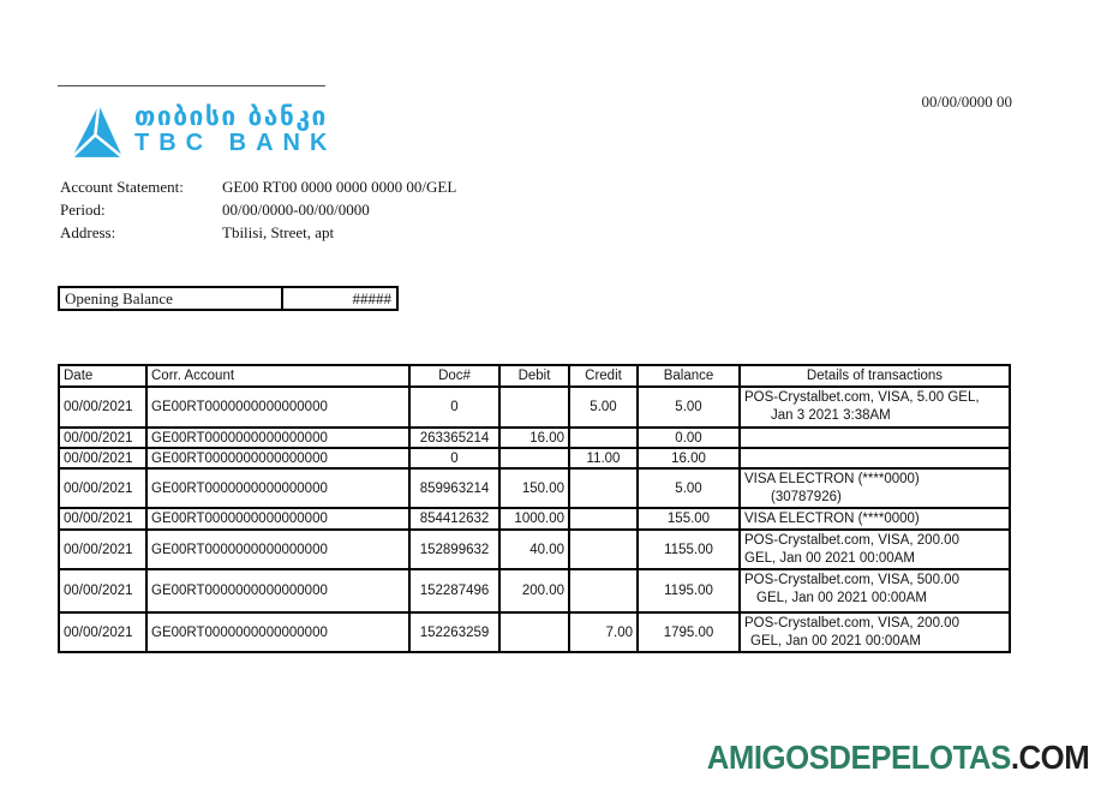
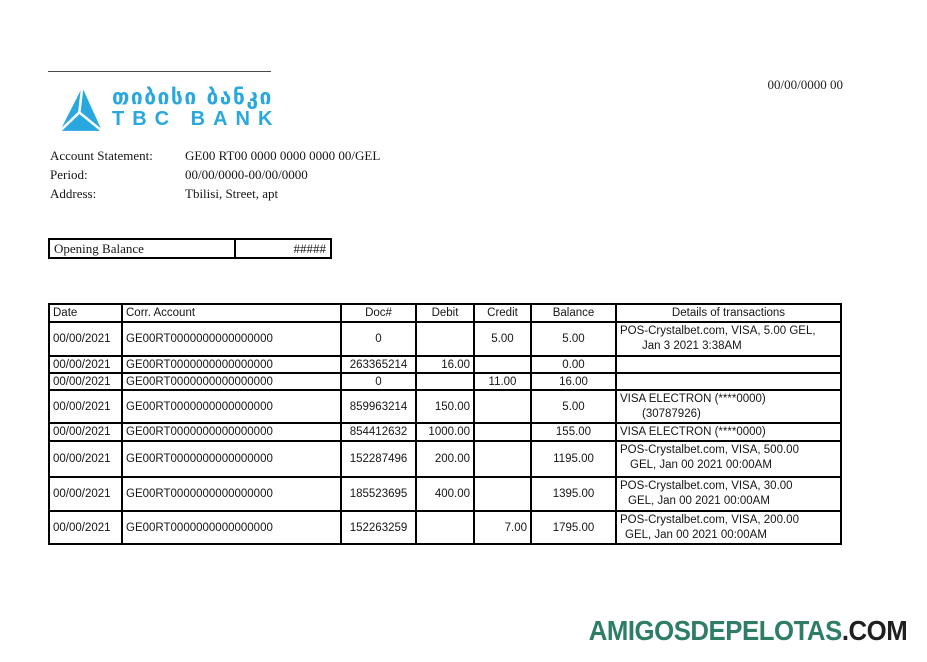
  თიბისი ბანკი
  TBC BANK
  00/00/0000 00
  Account Statement:
  GE00 RT00 0000 0000 0000 00/GEL
  Period:
  00/00/0000-00/00/0000
  Address:
  Tbilisi, Street, apt
  Opening Balance	#####
  Date	Corr. Account	Doc#	Debit	Credit	Balance	Details of transactions
  00/00/2021	GE00RT0000000000000000	0		5.00	5.00	POS-Crystalbet.com, VISA, 5.00 GEL,Jan 3 2021 3:38AM
  00/00/2021	GE00RT0000000000000000	263365214	16.00		0.00
  00/00/2021	GE00RT0000000000000000	0		11.00	16.00
  00/00/2021	GE00RT0000000000000000	859963214	150.00		5.00	VISA ELECTRON (****0000)(30787926)
  00/00/2021	GE00RT0000000000000000	854412632	1000.00		155.00	VISA ELECTRON (****0000)
- 00/00/2021	GE00RT0000000000000000	152899632	40.00		1155.00	POS-Crystalbet.com, VISA, 200.00GEL, Jan 00 2021 00:00AM
  00/00/2021	GE00RT0000000000000000	152287496	200.00		1195.00	POS-Crystalbet.com, VISA, 500.00GEL, Jan 00 2021 00:00AM
+ 00/00/2021	GE00RT0000000000000000	185523695	400.00		1395.00	POS-Crystalbet.com, VISA, 30.00GEL, Jan 00 2021 00:00AM
  00/00/2021	GE00RT0000000000000000	152263259		7.00	1795.00	POS-Crystalbet.com, VISA, 200.00GEL, Jan 00 2021 00:00AM
  AMIGOSDEPELOTAS.COM
